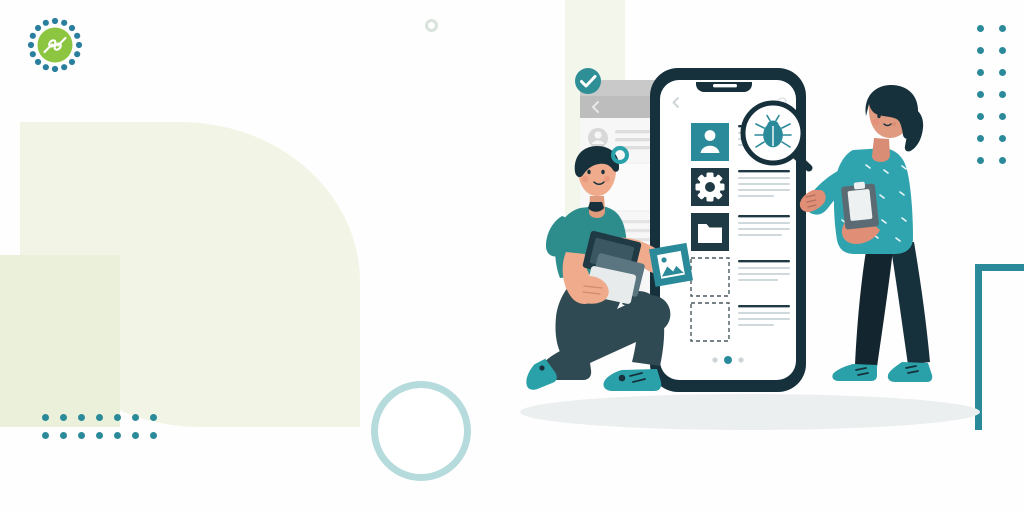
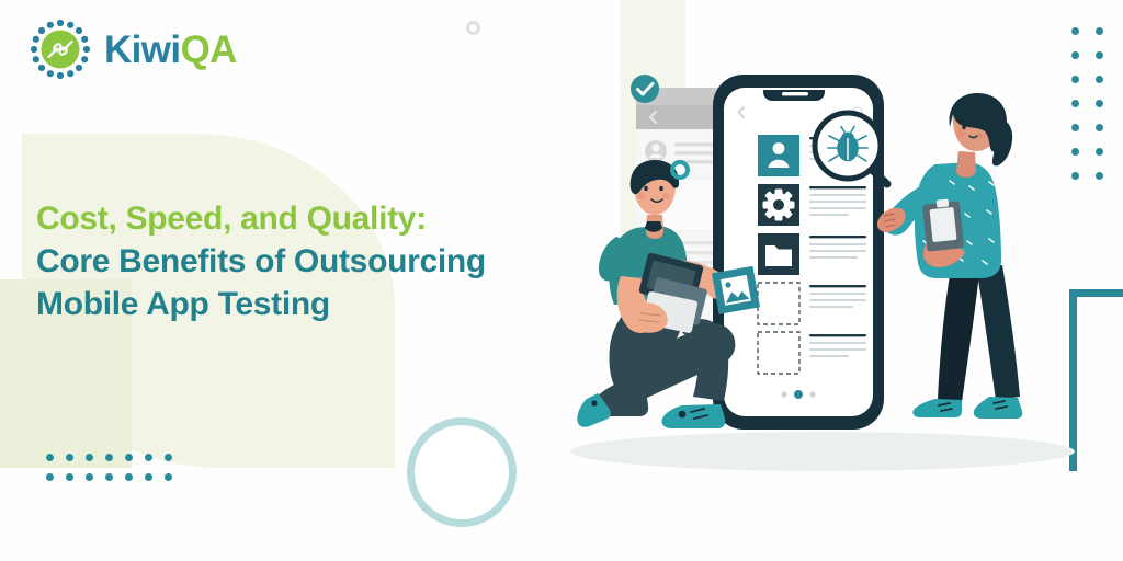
+ KiwiQA
+ Cost, Speed, and Quality:
+ Core Benefits of Outsourcing
+ Mobile App Testing
